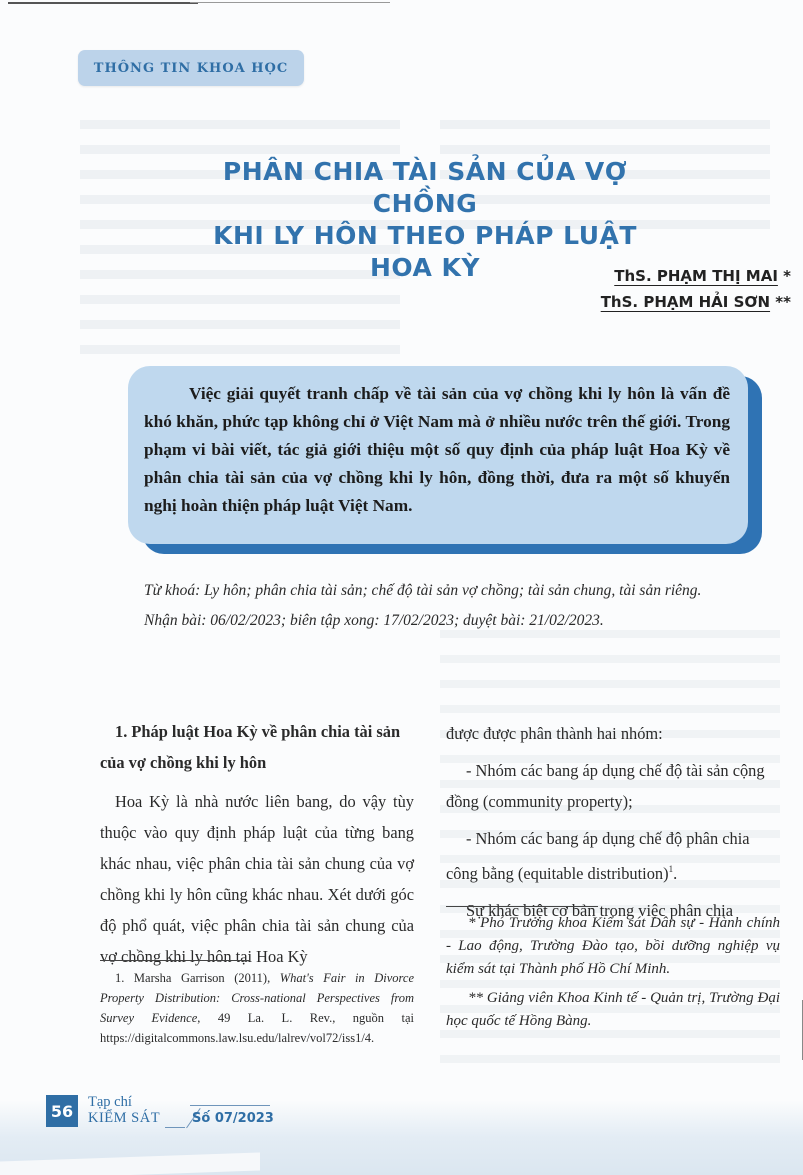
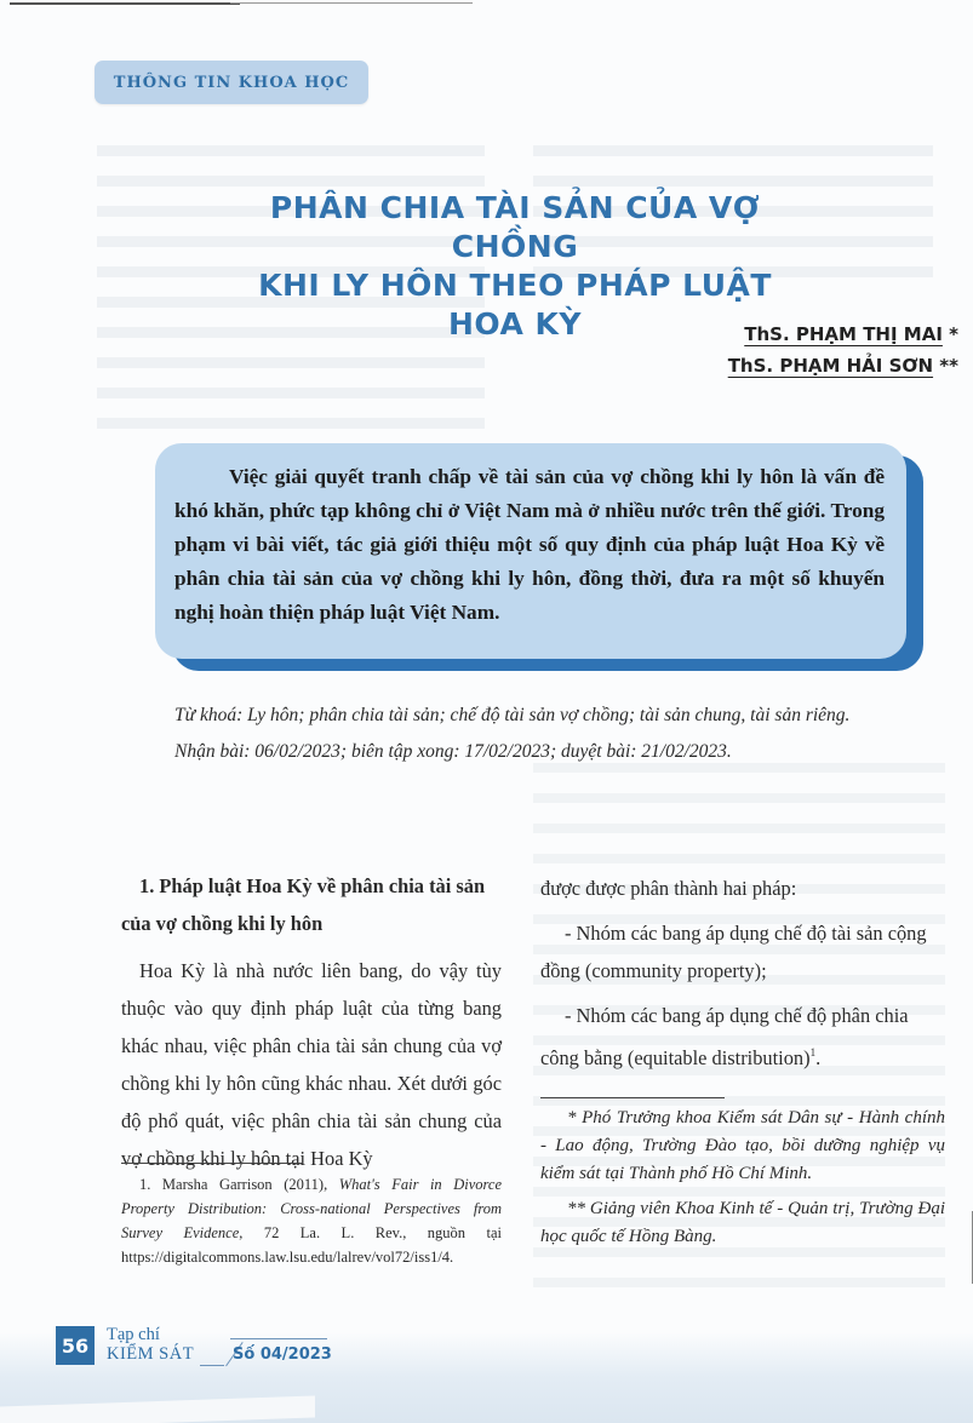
  THÔNG TIN KHOA HỌC
  PHÂN CHIA TÀI SẢN CỦA VỢ CHỒNG
  KHI LY HÔN THEO PHÁP LUẬT HOA KỲ
  ThS. PHẠM THỊ MAI *
  ThS. PHẠM HẢI SƠN **
  Việc giải quyết tranh chấp về tài sản của vợ chồng khi ly hôn là vấn đề khó khăn, phức tạp không chỉ ở Việt Nam mà ở nhiều nước trên thế giới. Trong phạm vi bài viết, tác giả giới thiệu một số quy định của pháp luật Hoa Kỳ về phân chia tài sản của vợ chồng khi ly hôn, đồng thời, đưa ra một số khuyến nghị hoàn thiện pháp luật Việt Nam.
  Từ khoá: Ly hôn; phân chia tài sản; chế độ tài sản vợ chồng; tài sản chung, tài sản riêng.
  Nhận bài: 06/02/2023; biên tập xong: 17/02/2023; duyệt bài: 21/02/2023.
  1. Pháp luật Hoa Kỳ về phân chia tài sản của vợ chồng khi ly hôn
  Hoa Kỳ là nhà nước liên bang, do vậy tùy thuộc vào quy định pháp luật của từng bang khác nhau, việc phân chia tài sản chung của vợ chồng khi ly hôn cũng khác nhau. Xét dưới góc độ phổ quát, việc phân chia tài sản chung của vợ chồng khi ly hôn tại Hoa Kỳ
- 1. Marsha Garrison (2011), What's Fair in Divorce Property Distribution: Cross-national Perspectives from Survey Evidence, 49 La. L. Rev., nguồn tại https://digitalcommons.law.lsu.edu/lalrev/vol72/iss1/4.
+ 1. Marsha Garrison (2011), What's Fair in Divorce Property Distribution: Cross-national Perspectives from Survey Evidence, 72 La. L. Rev., nguồn tại https://digitalcommons.law.lsu.edu/lalrev/vol72/iss1/4.
- được được phân thành hai nhóm:
+ được được phân thành hai pháp:
  - Nhóm các bang áp dụng chế độ tài sản cộng đồng (community property);
  - Nhóm các bang áp dụng chế độ phân chia công bằng (equitable distribution)1.
- Sự khác biệt cơ bản trong việc phân chia
  * Phó Trưởng khoa Kiểm sát Dân sự - Hành chính - Lao động, Trường Đào tạo, bồi dưỡng nghiệp vụ kiểm sát tại Thành phố Hồ Chí Minh.
  ** Giảng viên Khoa Kinh tế - Quản trị, Trường Đại học quốc tế Hồng Bàng.
  56
  Tạp chí
  KIỂM SÁT
- Số 07/2023
+ Số 04/2023
